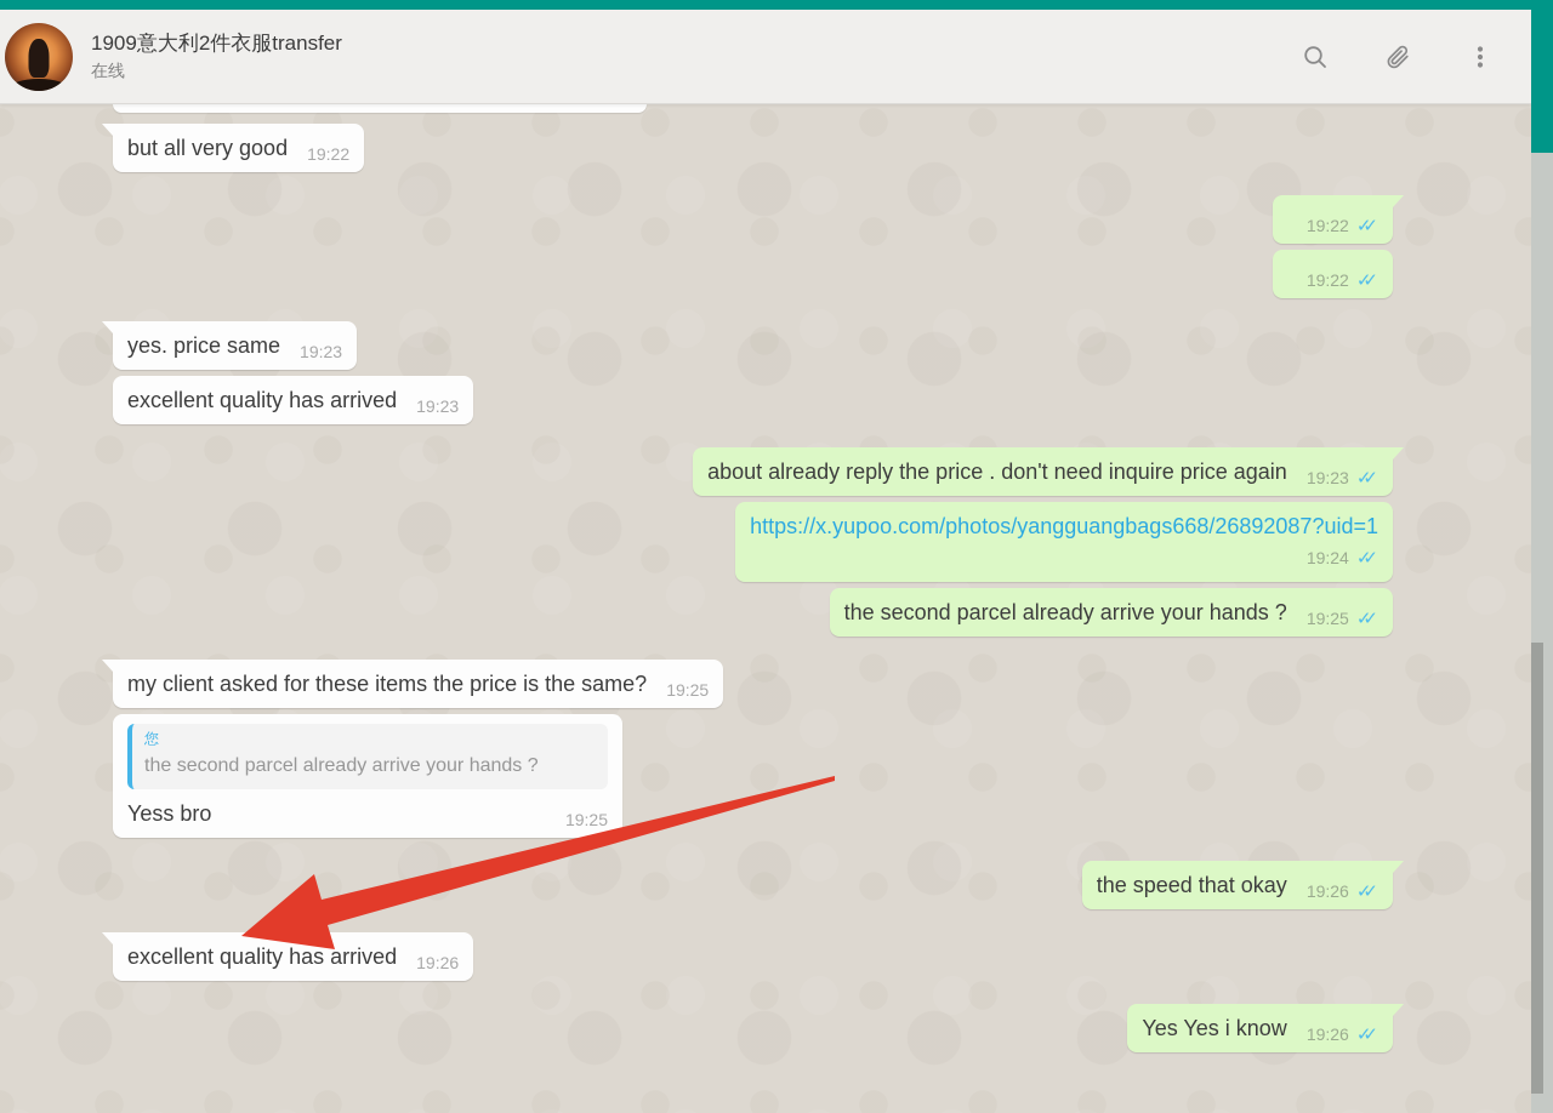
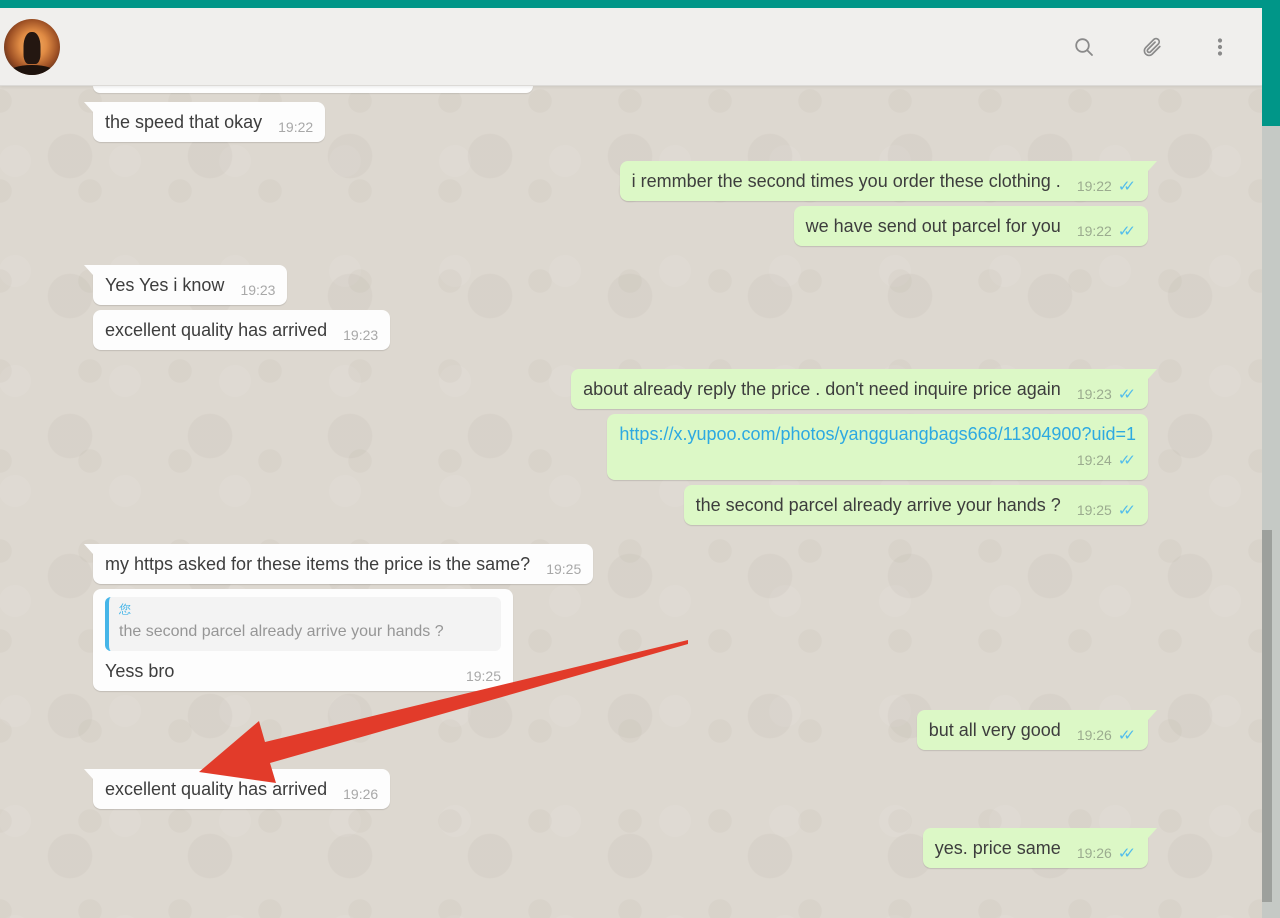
- 1909意大利2件衣服transfer
- 在线
- but all very good
+ the speed that okay
  19:22
+ i remmber the second times you order these clothing .
  19:22
  ✓✓
+ we have send out parcel for you
  19:22
  ✓✓
- yes. price same
+ Yes Yes i know
  19:23
  excellent quality has arrived
  19:23
  about already reply the price . don't need inquire price again
  19:23
  ✓✓
- https://x.yupoo.com/photos/yangguangbags668/26892087?uid=1
+ https://x.yupoo.com/photos/yangguangbags668/11304900?uid=1
  19:24
  ✓✓
  the second parcel already arrive your hands ?
  19:25
  ✓✓
- my client asked for these items the price is the same?
+ my https asked for these items the price is the same?
  19:25
  您
  the second parcel already arrive your hands ?
  Yess bro
  19:25
- the speed that okay
+ but all very good
  19:26
  ✓✓
  excellent quality has arrived
  19:26
- Yes Yes i know
+ yes. price same
  19:26
  ✓✓
